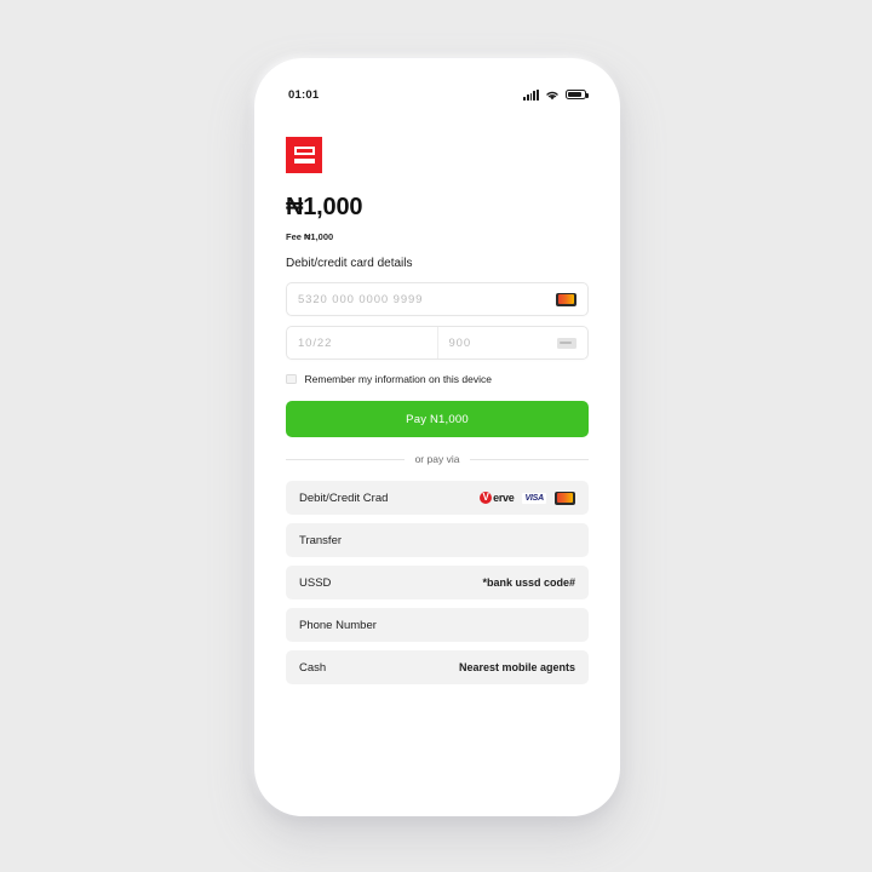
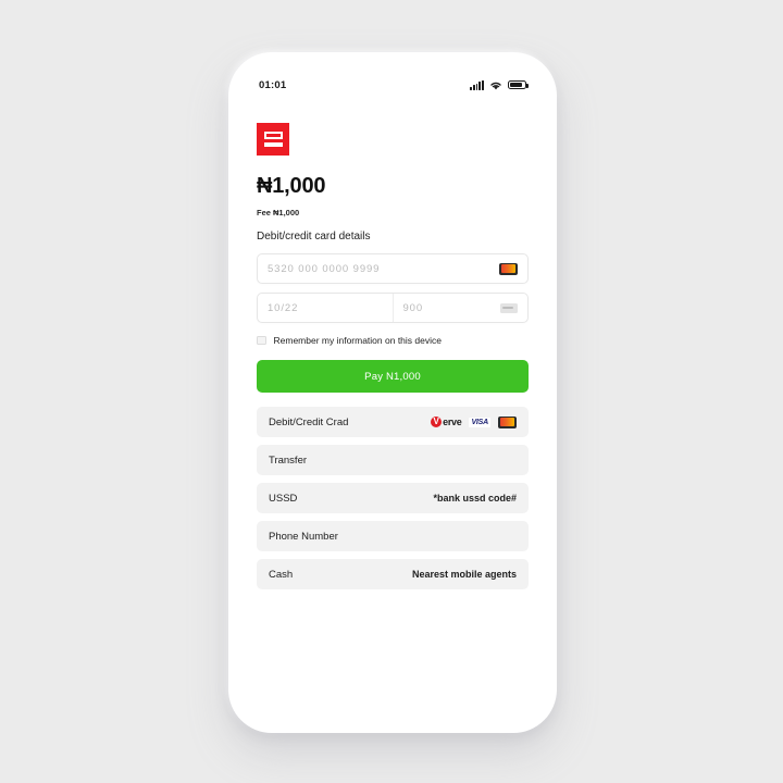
  01:01
  ₦1,000
  Fee ₦1,000
  Debit/credit card details
  5320 000 0000 9999
  10/22
  900
  Remember my information on this device
  Pay N1,000
- or pay via
  Debit/Credit Crad
  V
  erve
  Transfer
  USSD
  *bank ussd code#
  Phone Number
  Cash
  Nearest mobile agents
